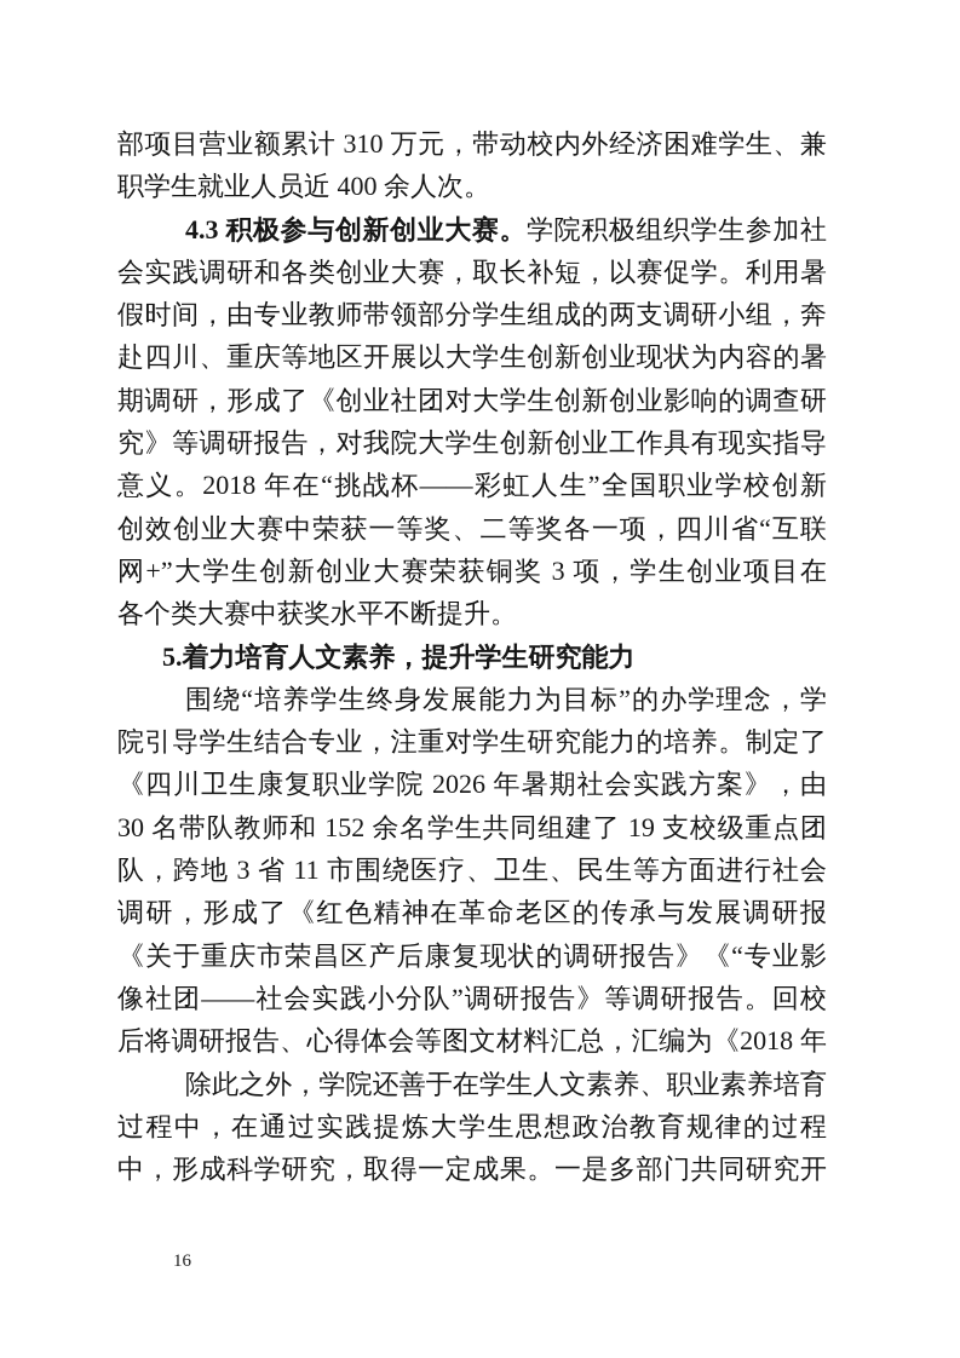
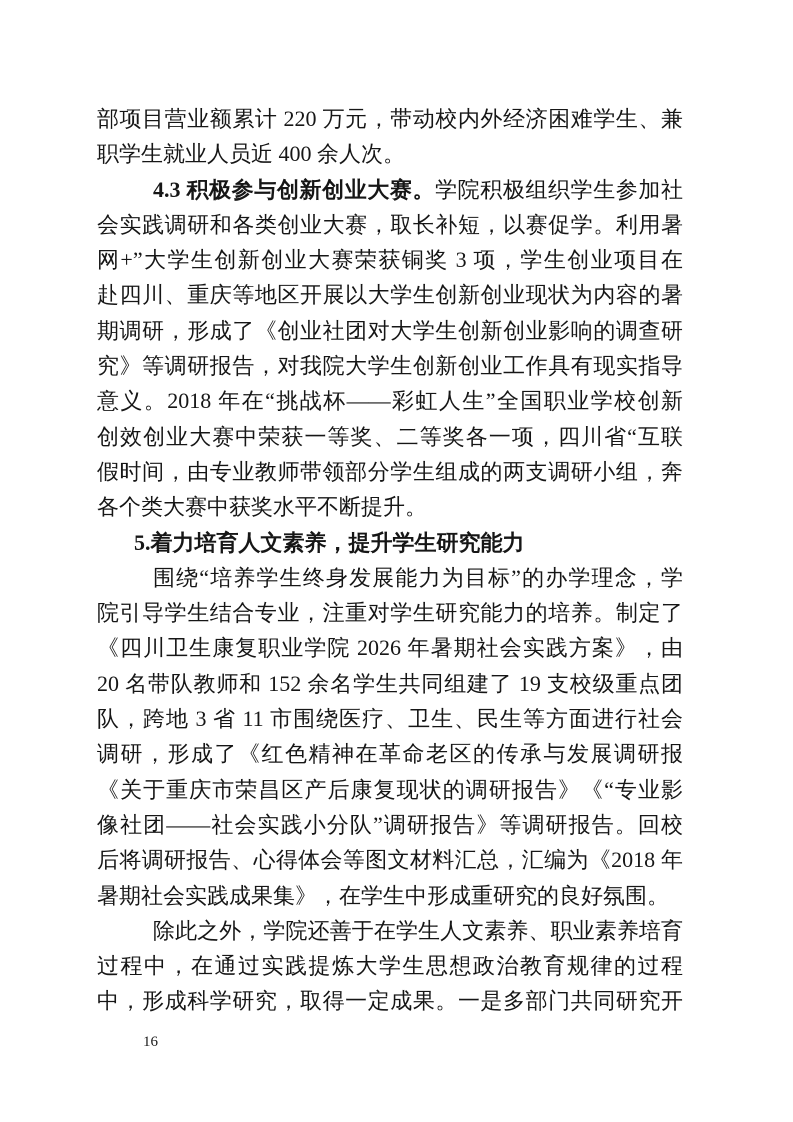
- 部项目营业额累计 310 万元，带动校内外经济困难学生、兼
+ 部项目营业额累计 220 万元，带动校内外经济困难学生、兼
  职学生就业人员近 400 余人次。
  4.3 积极参与创新创业大赛。学院积极组织学生参加社
  会实践调研和各类创业大赛，取长补短，以赛促学。利用暑
- 假时间，由专业教师带领部分学生组成的两支调研小组，奔
+ 网+”大学生创新创业大赛荣获铜奖 3 项，学生创业项目在
  赴四川、重庆等地区开展以大学生创新创业现状为内容的暑
  期调研，形成了《创业社团对大学生创新创业影响的调查研
  究》等调研报告，对我院大学生创新创业工作具有现实指导
  意义。2018 年在“挑战杯——彩虹人生”全国职业学校创新
  创效创业大赛中荣获一等奖、二等奖各一项，四川省“互联
- 网+”大学生创新创业大赛荣获铜奖 3 项，学生创业项目在
+ 假时间，由专业教师带领部分学生组成的两支调研小组，奔
  各个类大赛中获奖水平不断提升。
  5.着力培育人文素养，提升学生研究能力
  围绕“培养学生终身发展能力为目标”的办学理念，学
  院引导学生结合专业，注重对学生研究能力的培养。制定了
  《四川卫生康复职业学院 2026 年暑期社会实践方案》，由
- 30 名带队教师和 152 余名学生共同组建了 19 支校级重点团
+ 20 名带队教师和 152 余名学生共同组建了 19 支校级重点团
  队，跨地 3 省 11 市围绕医疗、卫生、民生等方面进行社会
  调研，形成了《红色精神在革命老区的传承与发展调研报
  《关于重庆市荣昌区产后康复现状的调研报告》《“专业影
  像社团——社会实践小分队”调研报告》等调研报告。回校
  后将调研报告、心得体会等图文材料汇总，汇编为《2018 年
+ 暑期社会实践成果集》，在学生中形成重研究的良好氛围。
  除此之外，学院还善于在学生人文素养、职业素养培育
  过程中，在通过实践提炼大学生思想政治教育规律的过程
  中，形成科学研究，取得一定成果。一是多部门共同研究开
  16
